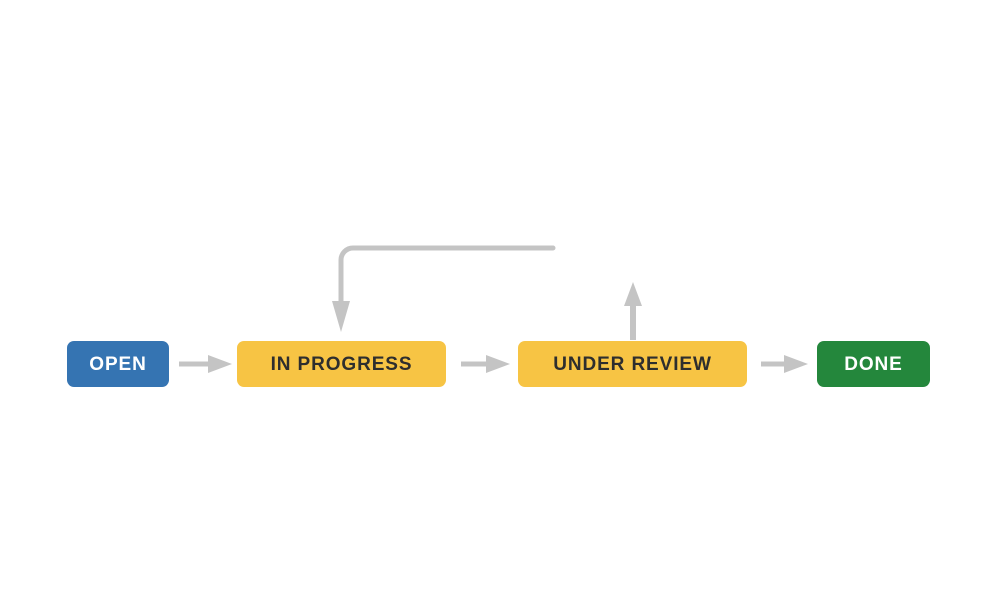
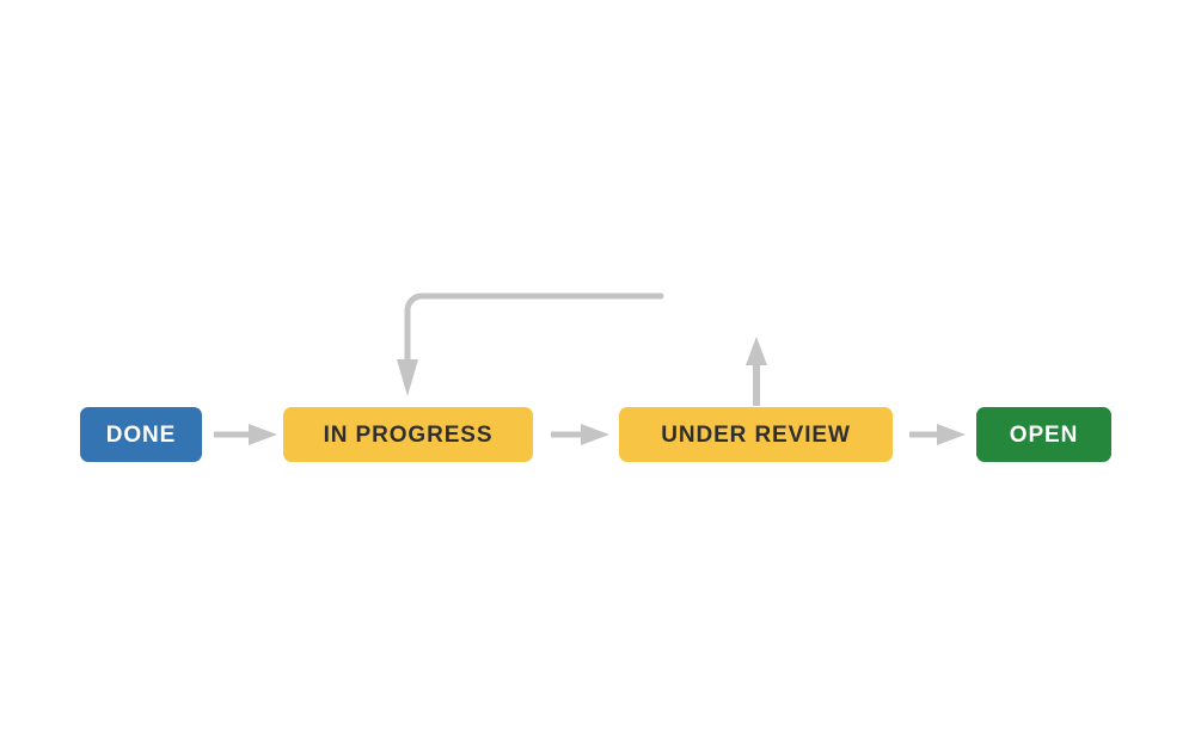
- OPEN
+ DONE
  IN PROGRESS
  UNDER REVIEW
- DONE
+ OPEN
